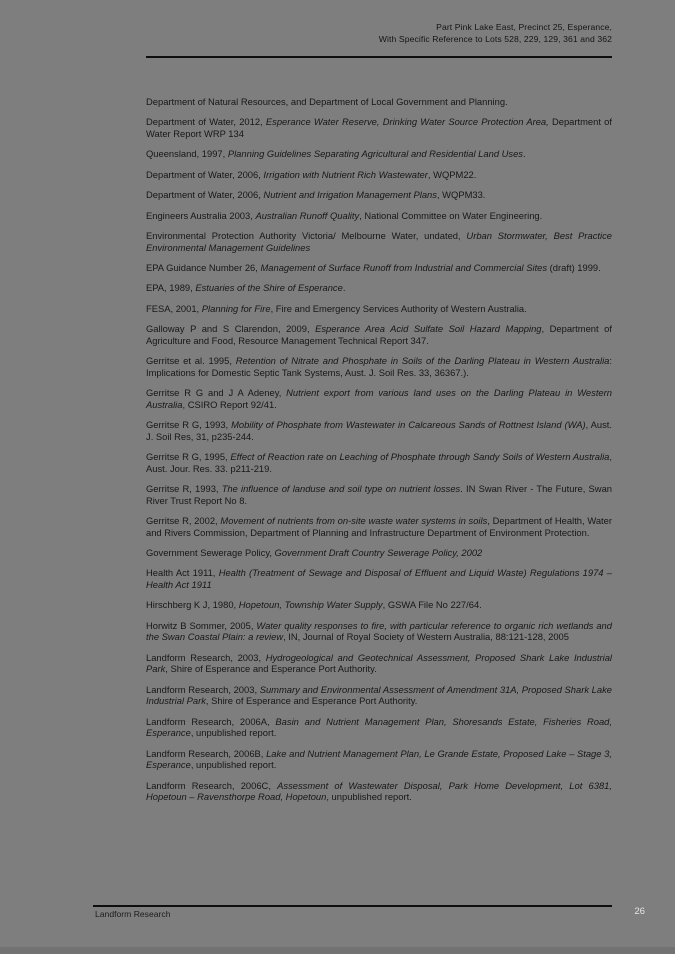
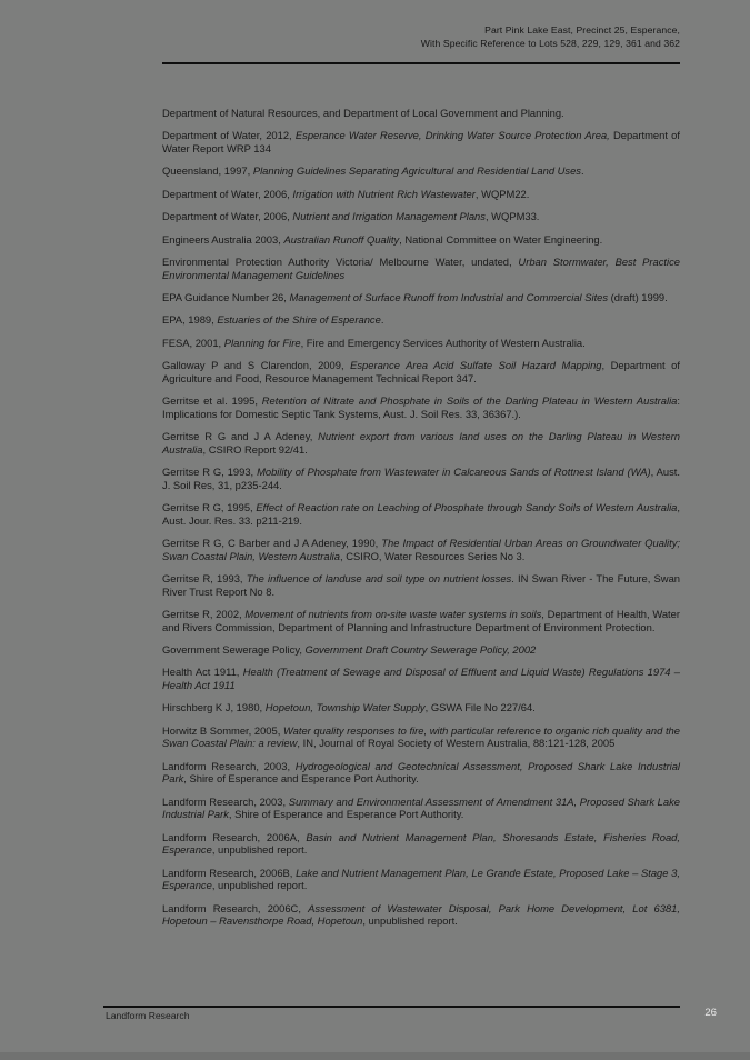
  Part Pink Lake East, Precinct 25, Esperance,
  With Specific Reference to Lots 528, 229, 129, 361 and 362
  Department of Natural Resources, and Department of Local Government and Planning.
  Department of Water, 2012, Esperance Water Reserve, Drinking Water Source Protection Area, Department of Water Report WRP 134
  Queensland, 1997, Planning Guidelines Separating Agricultural and Residential Land Uses.
  Department of Water, 2006, Irrigation with Nutrient Rich Wastewater, WQPM22.
  Department of Water, 2006, Nutrient and Irrigation Management Plans, WQPM33.
  Engineers Australia 2003, Australian Runoff Quality, National Committee on Water Engineering.
  Environmental Protection Authority Victoria/ Melbourne Water, undated, Urban Stormwater, Best Practice Environmental Management Guidelines
  EPA Guidance Number 26, Management of Surface Runoff from Industrial and Commercial Sites (draft) 1999.
  EPA, 1989, Estuaries of the Shire of Esperance.
  FESA, 2001, Planning for Fire, Fire and Emergency Services Authority of Western Australia.
  Galloway P and S Clarendon, 2009, Esperance Area Acid Sulfate Soil Hazard Mapping, Department of Agriculture and Food, Resource Management Technical Report 347.
  Gerritse et al. 1995, Retention of Nitrate and Phosphate in Soils of the Darling Plateau in Western Australia: Implications for Domestic Septic Tank Systems, Aust. J. Soil Res. 33, 36367.).
  Gerritse R G and J A Adeney, Nutrient export from various land uses on the Darling Plateau in Western Australia, CSIRO Report 92/41.
  Gerritse R G, 1993, Mobility of Phosphate from Wastewater in Calcareous Sands of Rottnest Island (WA), Aust. J. Soil Res, 31, p235-244.
  Gerritse R G, 1995, Effect of Reaction rate on Leaching of Phosphate through Sandy Soils of Western Australia, Aust. Jour. Res. 33. p211-219.
+ Gerritse R G, C Barber and J A Adeney, 1990, The Impact of Residential Urban Areas on Groundwater Quality; Swan Coastal Plain, Western Australia, CSIRO, Water Resources Series No 3.
  Gerritse R, 1993, The influence of landuse and soil type on nutrient losses. IN Swan River - The Future, Swan River Trust Report No 8.
  Gerritse R, 2002, Movement of nutrients from on-site waste water systems in soils, Department of Health, Water and Rivers Commission, Department of Planning and Infrastructure Department of Environment Protection.
  Government Sewerage Policy, Government Draft Country Sewerage Policy, 2002
  Health Act 1911, Health (Treatment of Sewage and Disposal of Effluent and Liquid Waste) Regulations 1974 – Health Act 1911
  Hirschberg K J, 1980, Hopetoun, Township Water Supply, GSWA File No 227/64.
- Horwitz B Sommer, 2005, Water quality responses to fire, with particular reference to organic rich wetlands and the Swan Coastal Plain: a review, IN, Journal of Royal Society of Western Australia, 88:121-128, 2005
+ Horwitz B Sommer, 2005, Water quality responses to fire, with particular reference to organic rich quality and the Swan Coastal Plain: a review, IN, Journal of Royal Society of Western Australia, 88:121-128, 2005
  Landform Research, 2003, Hydrogeological and Geotechnical Assessment, Proposed Shark Lake Industrial Park, Shire of Esperance and Esperance Port Authority.
  Landform Research, 2003, Summary and Environmental Assessment of Amendment 31A, Proposed Shark Lake Industrial Park, Shire of Esperance and Esperance Port Authority.
  Landform Research, 2006A, Basin and Nutrient Management Plan, Shoresands Estate, Fisheries Road, Esperance, unpublished report.
  Landform Research, 2006B, Lake and Nutrient Management Plan, Le Grande Estate, Proposed Lake – Stage 3, Esperance, unpublished report.
  Landform Research, 2006C, Assessment of Wastewater Disposal, Park Home Development, Lot 6381, Hopetoun – Ravensthorpe Road, Hopetoun, unpublished report.
  Landform Research
  26
